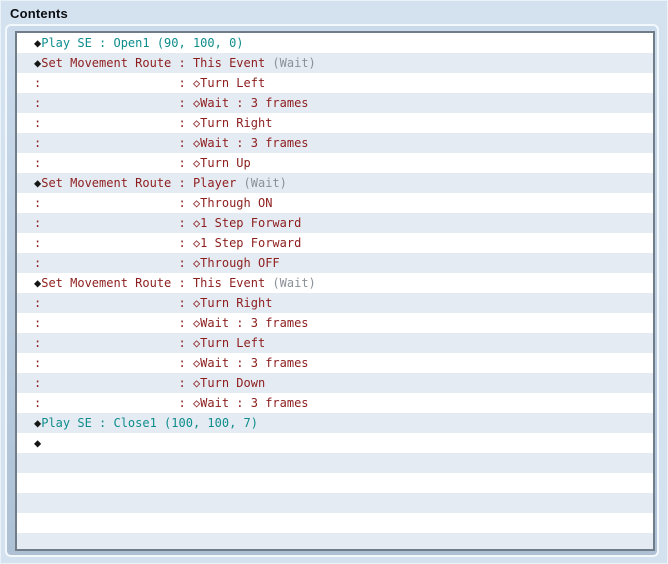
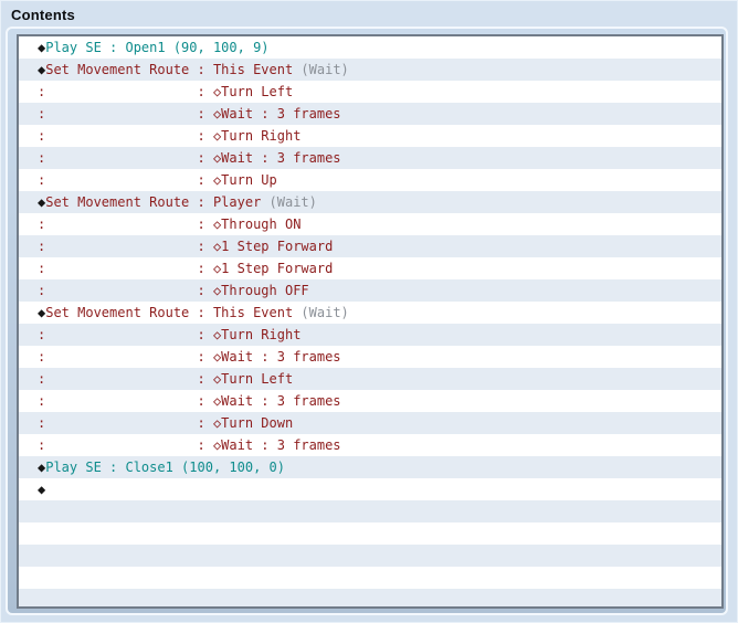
  Contents
- ◆Play SE : Open1 (90, 100, 0)
+ ◆Play SE : Open1 (90, 100, 9)
  ◆Set Movement Route : This Event (Wait)
  : : ◇Turn Left
  : : ◇Wait : 3 frames
  : : ◇Turn Right
  : : ◇Wait : 3 frames
  : : ◇Turn Up
  ◆Set Movement Route : Player (Wait)
  : : ◇Through ON
  : : ◇1 Step Forward
  : : ◇1 Step Forward
  : : ◇Through OFF
  ◆Set Movement Route : This Event (Wait)
  : : ◇Turn Right
  : : ◇Wait : 3 frames
  : : ◇Turn Left
  : : ◇Wait : 3 frames
  : : ◇Turn Down
  : : ◇Wait : 3 frames
- ◆Play SE : Close1 (100, 100, 7)
+ ◆Play SE : Close1 (100, 100, 0)
  ◆
